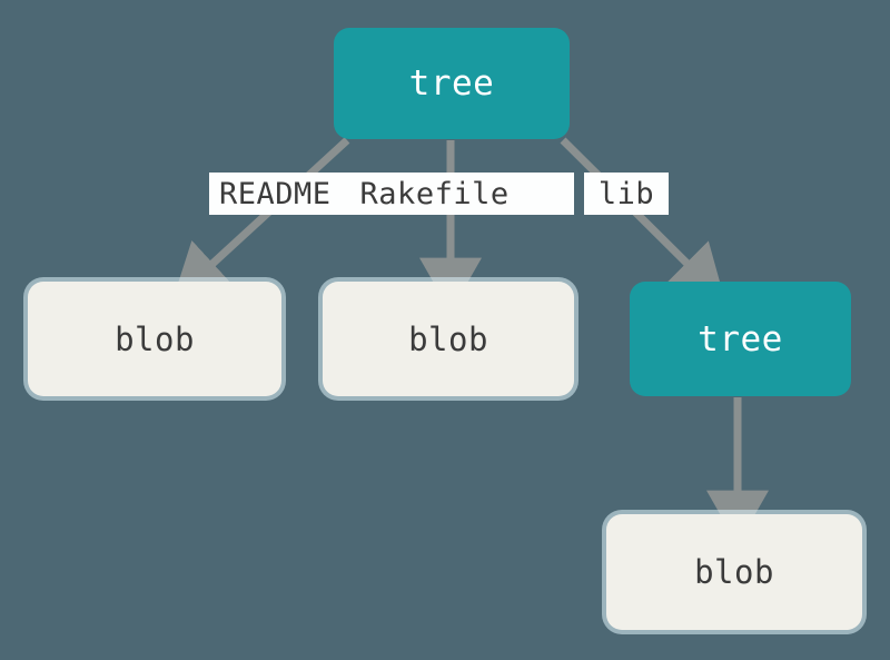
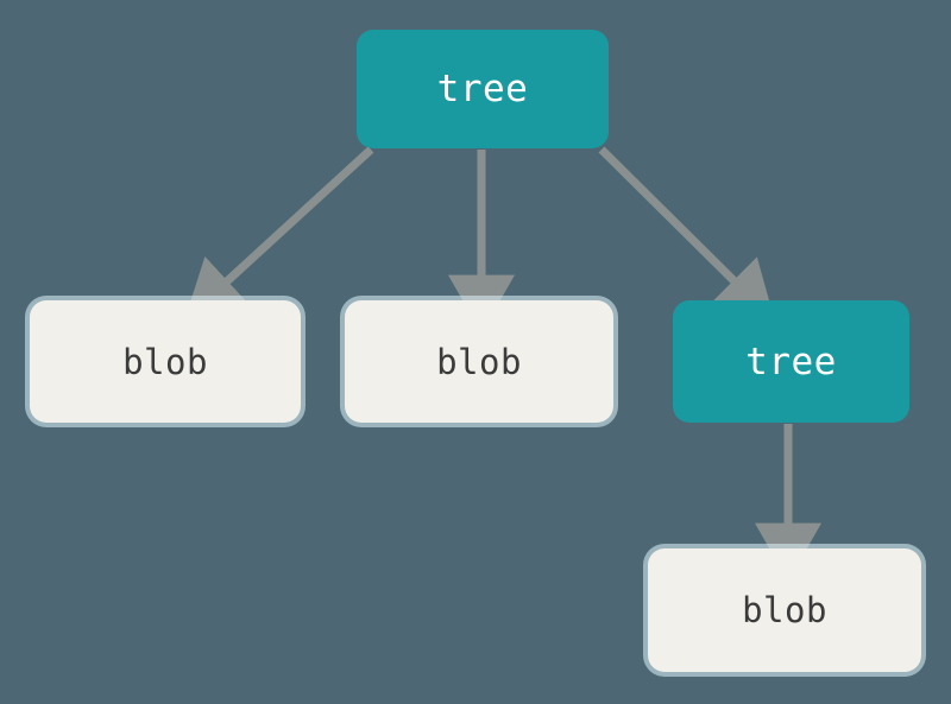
  tree
  blob
  blob
  tree
  blob
- README
- Rakefile
- lib
